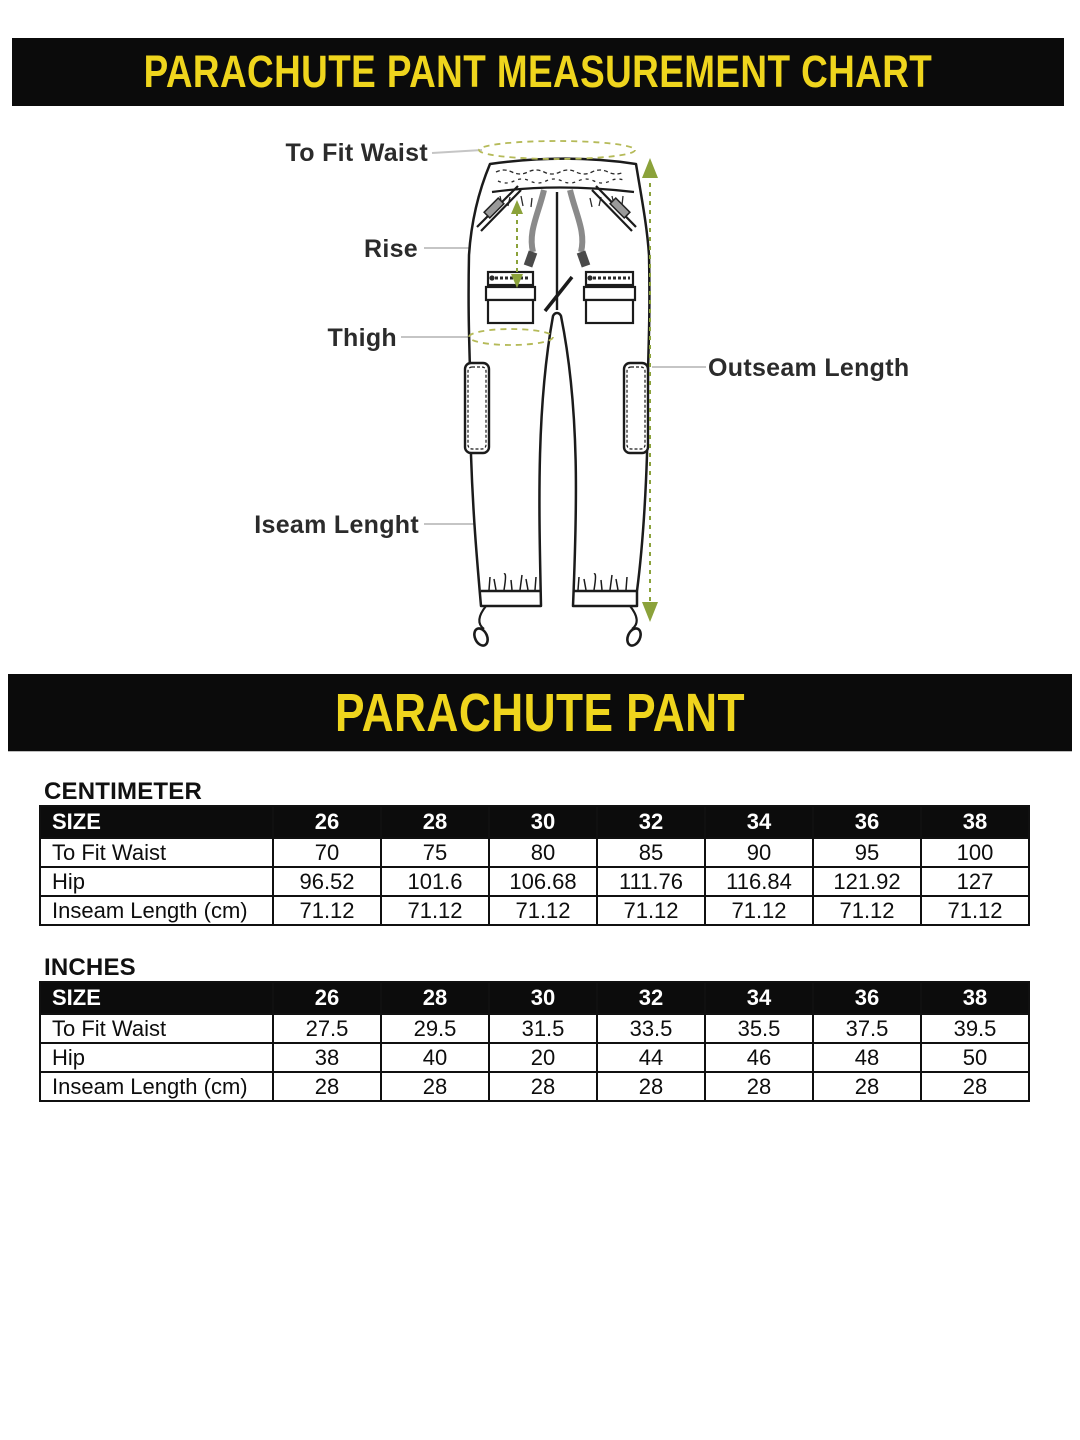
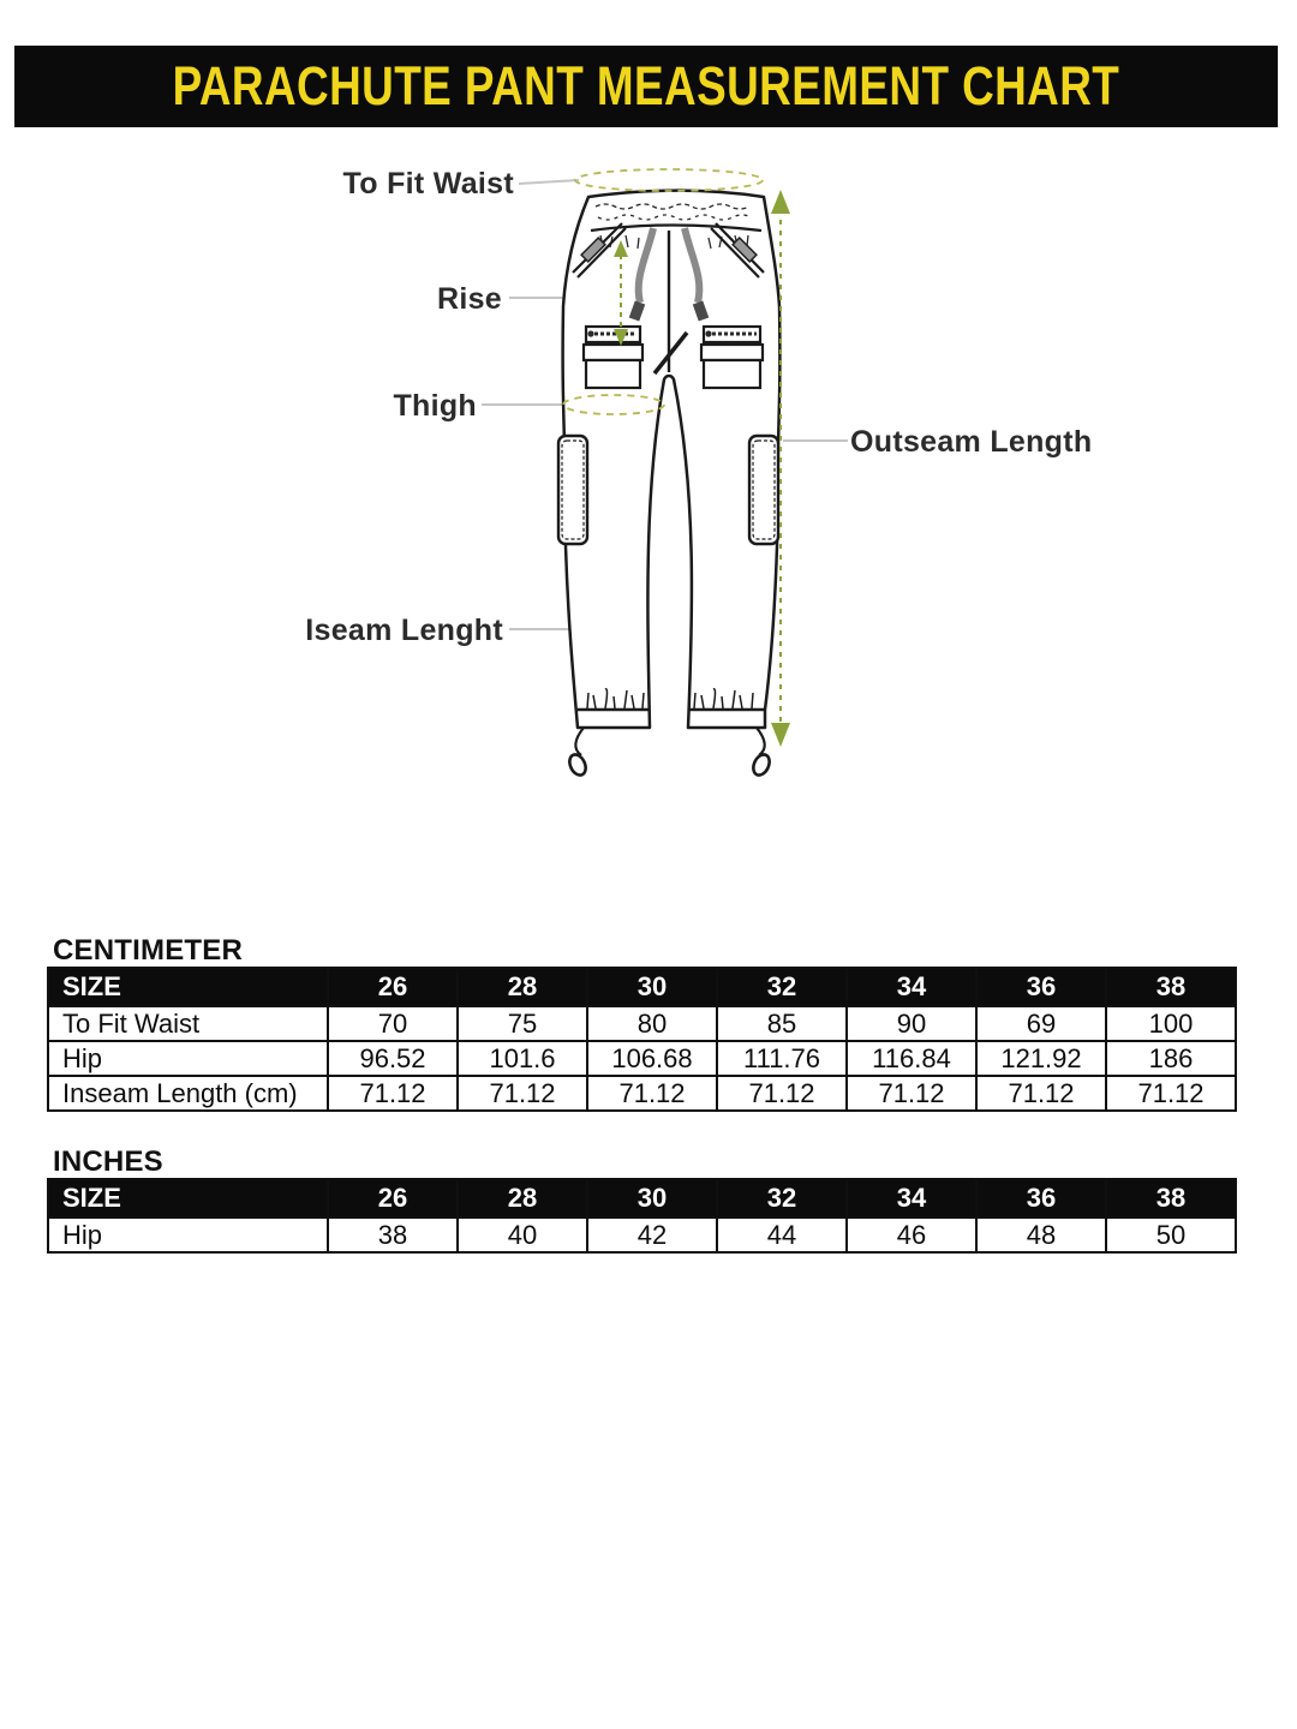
  PARACHUTE PANT MEASUREMENT CHART
  To Fit Waist
  Rise
  Thigh
  Outseam Length
  Iseam Lenght
- PARACHUTE PANT
  CENTIMETER
  SIZE	26	28	30	32	34	36	38
- To Fit Waist	70	75	80	85	90	95	100
+ To Fit Waist	70	75	80	85	90	69	100
- Hip	96.52	101.6	106.68	111.76	116.84	121.92	127
+ Hip	96.52	101.6	106.68	111.76	116.84	121.92	186
  Inseam Length (cm)	71.12	71.12	71.12	71.12	71.12	71.12	71.12
  INCHES
  SIZE	26	28	30	32	34	36	38
- To Fit Waist	27.5	29.5	31.5	33.5	35.5	37.5	39.5
- Hip	38	40	20	44	46	48	50
+ Hip	38	40	42	44	46	48	50
- Inseam Length (cm)	28	28	28	28	28	28	28
